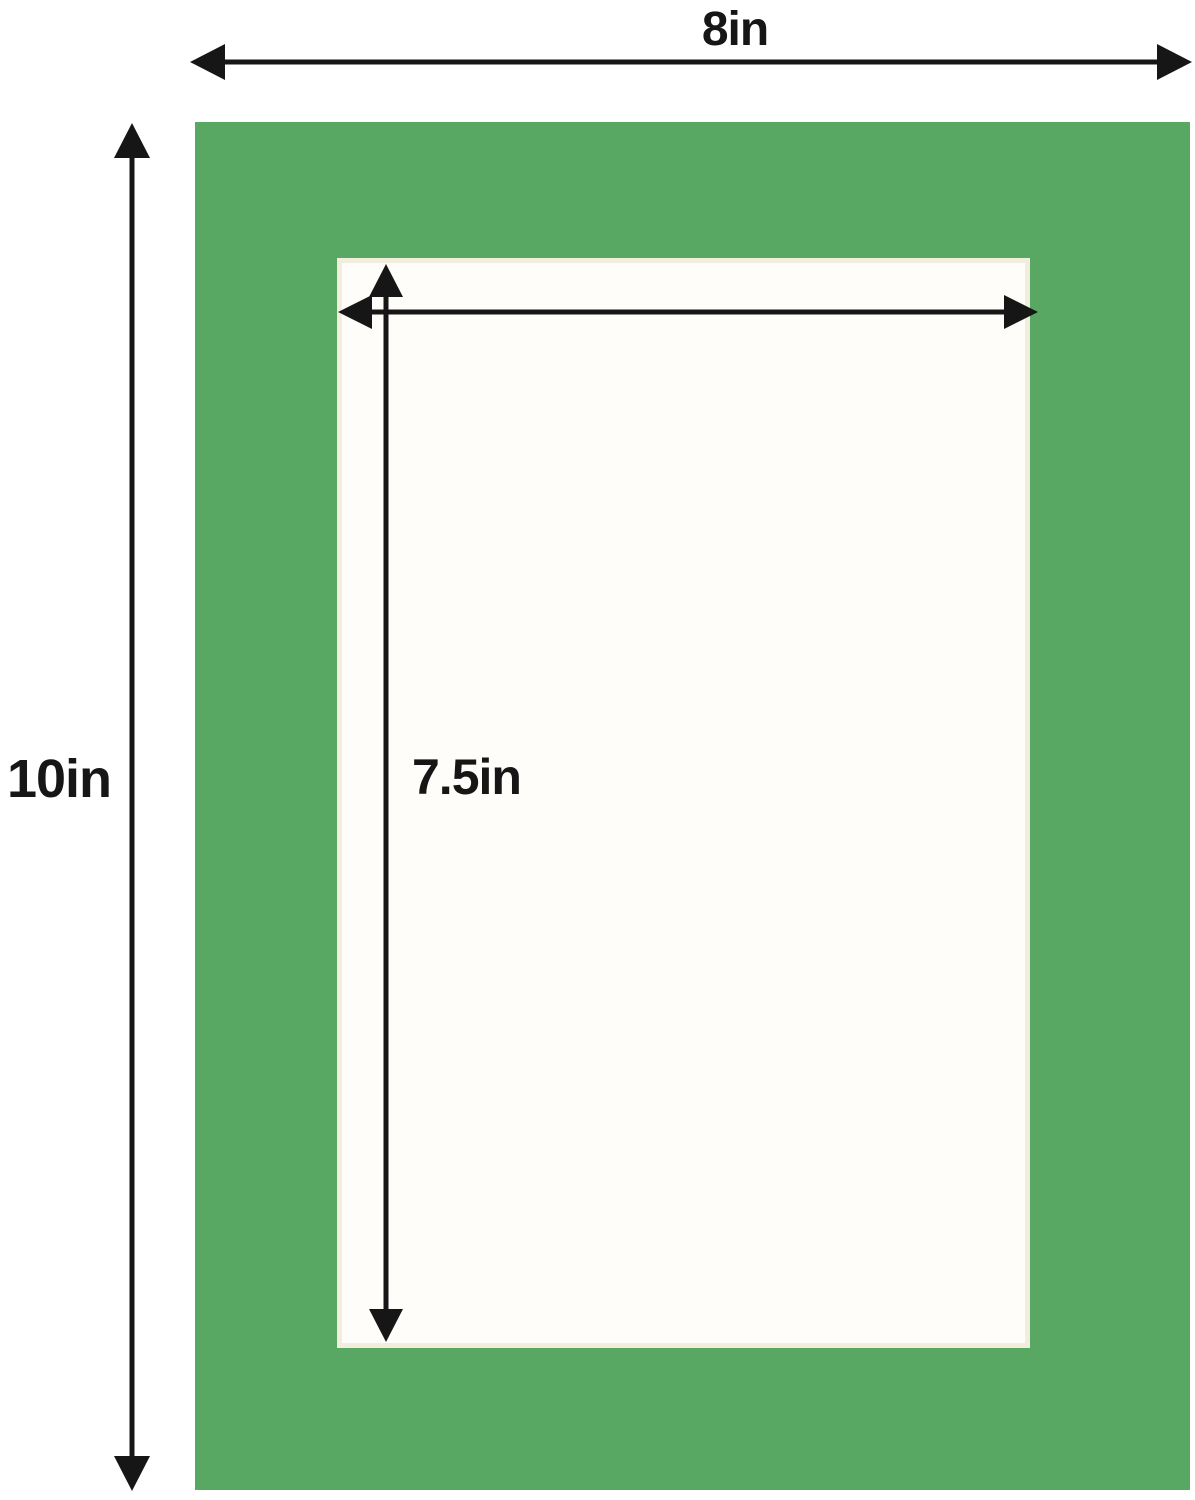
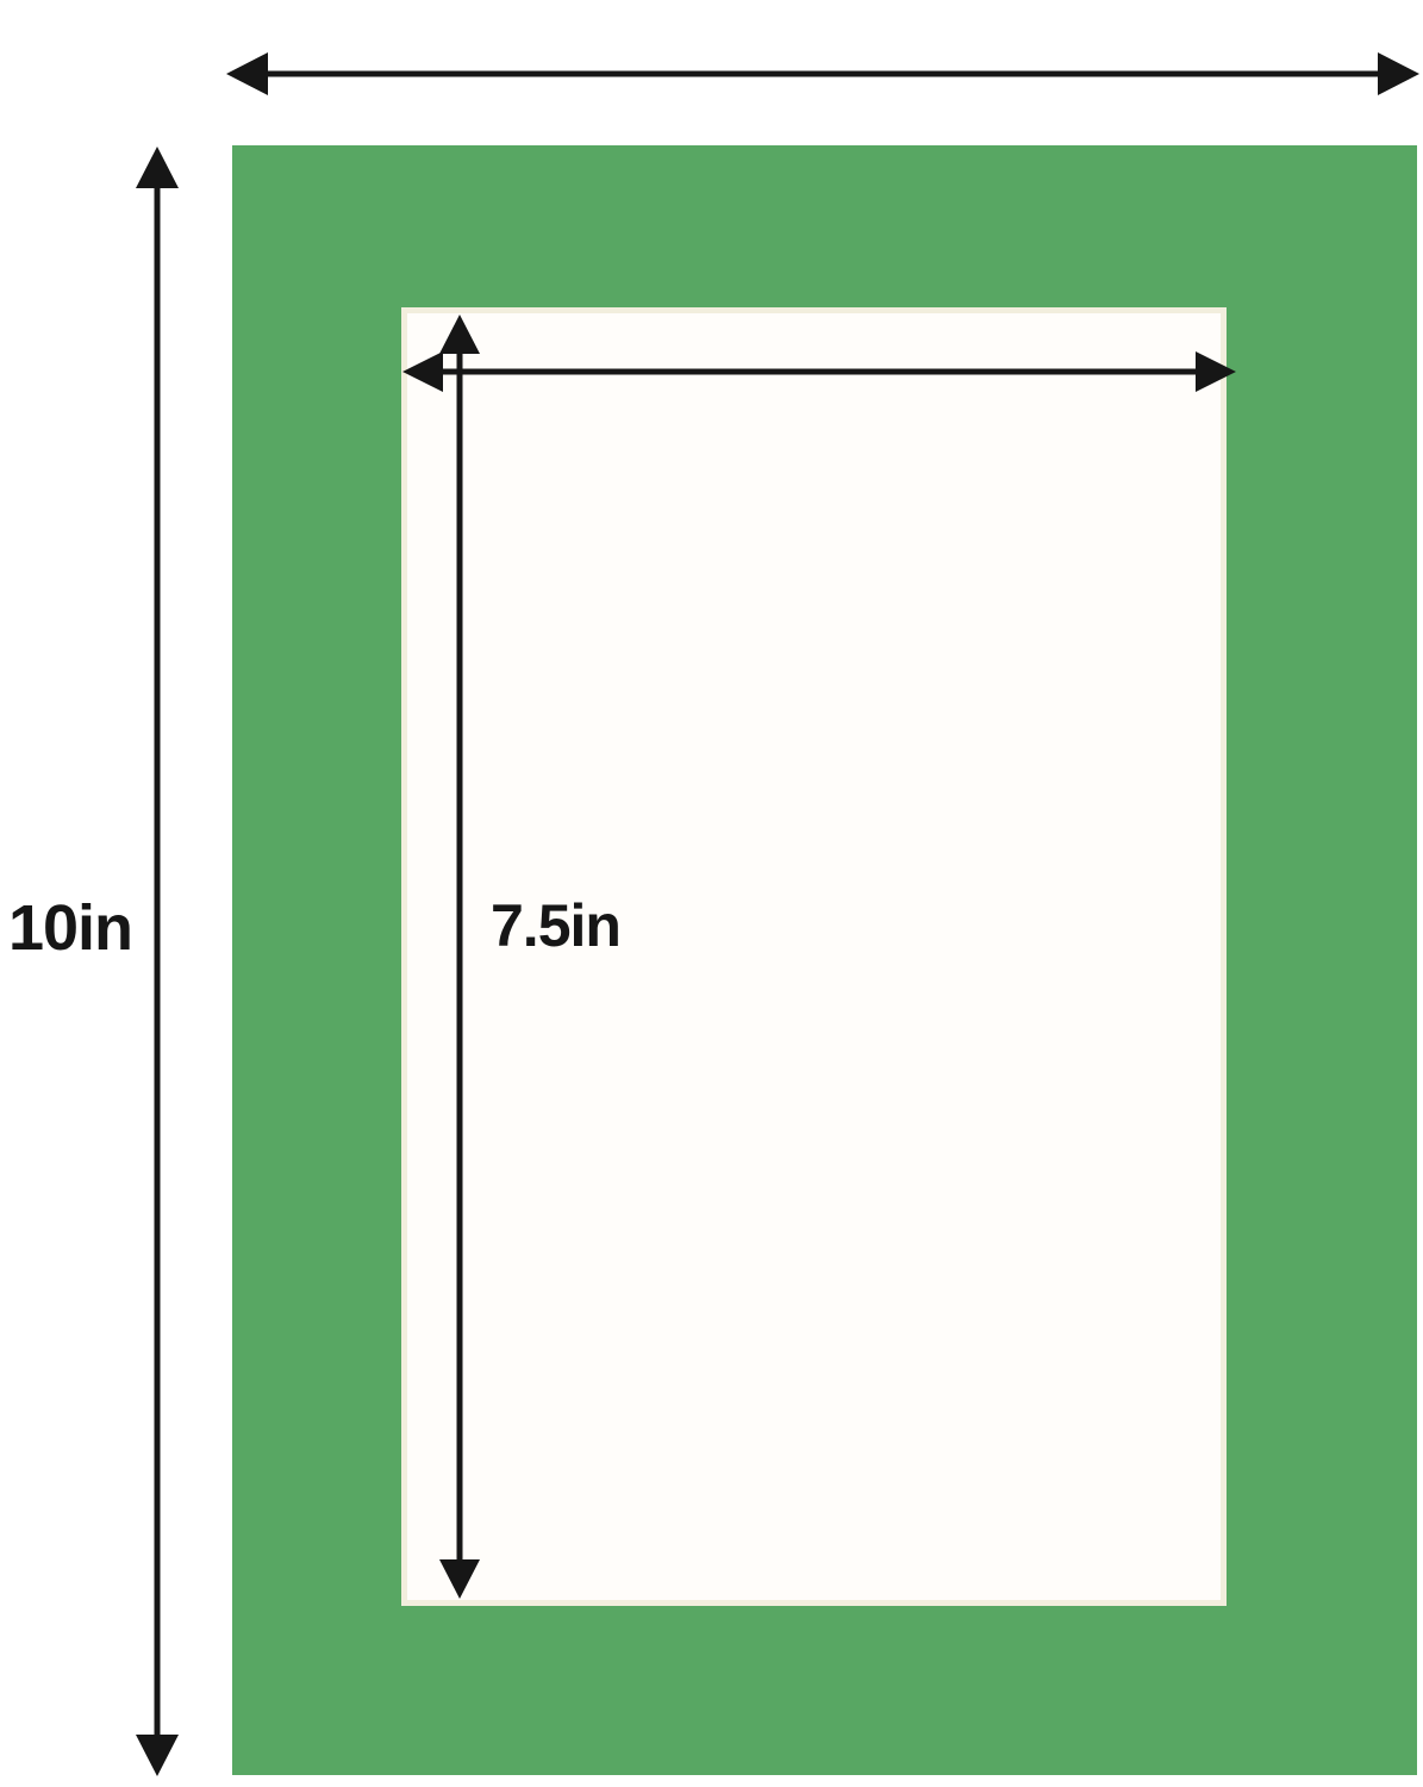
- 8in
  10in
  7.5in
